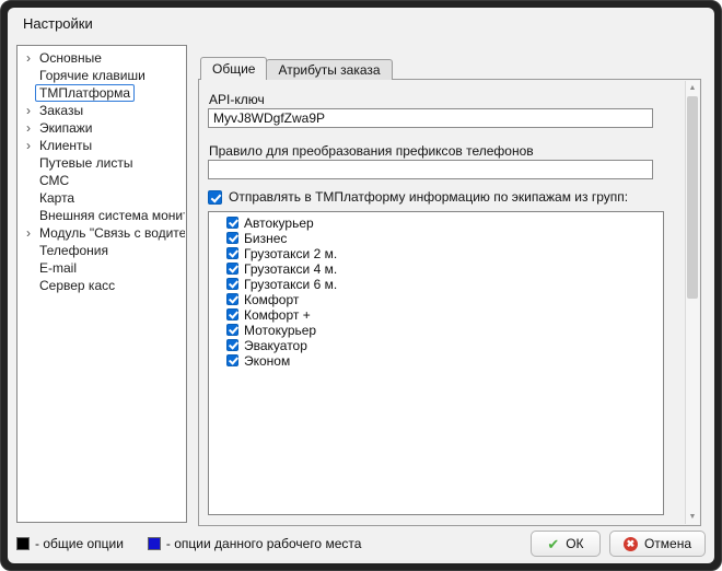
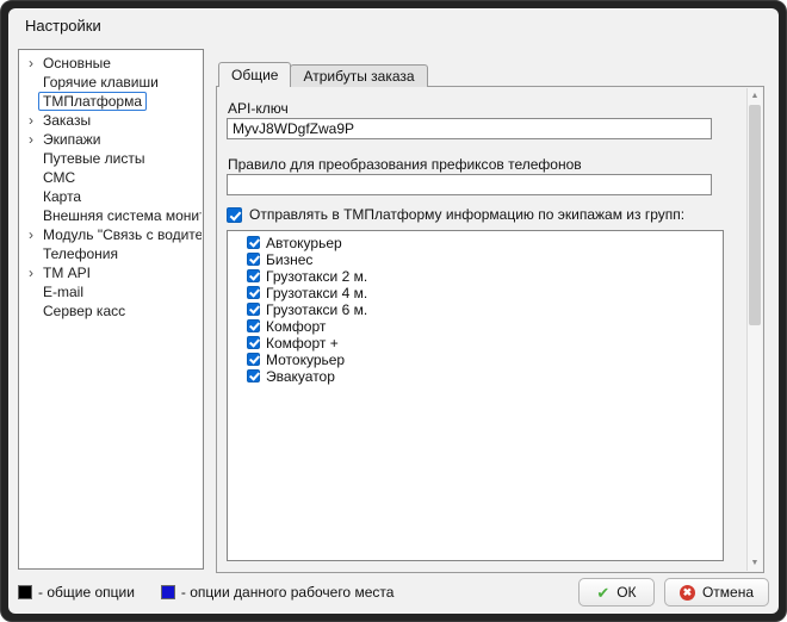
  Настройки
  Основные
  Горячие клавиши
  ТМПлатформа
  Заказы
  Экипажи
- Клиенты
  Путевые листы
  СМС
  Карта
  Внешняя система монит
  Модуль "Связь с водите
  Телефония
+ ТМ API
  E-mail
  Сервер касс
  Общие
  Атрибуты заказа
  API-ключ
  MyvJ8WDgfZwa9P
  Правило для преобразования префиксов телефонов
  Отправлять в ТМПлатформу информацию по экипажам из групп:
  Автокурьер
  Бизнес
  Грузотакси 2 м.
  Грузотакси 4 м.
  Грузотакси 6 м.
  Комфорт
  Комфорт +
  Мотокурьер
  Эвакуатор
- Эконом
  - общие опции
  - опции данного рабочего места
  ✔
  ОК
  ✖
  Отмена
